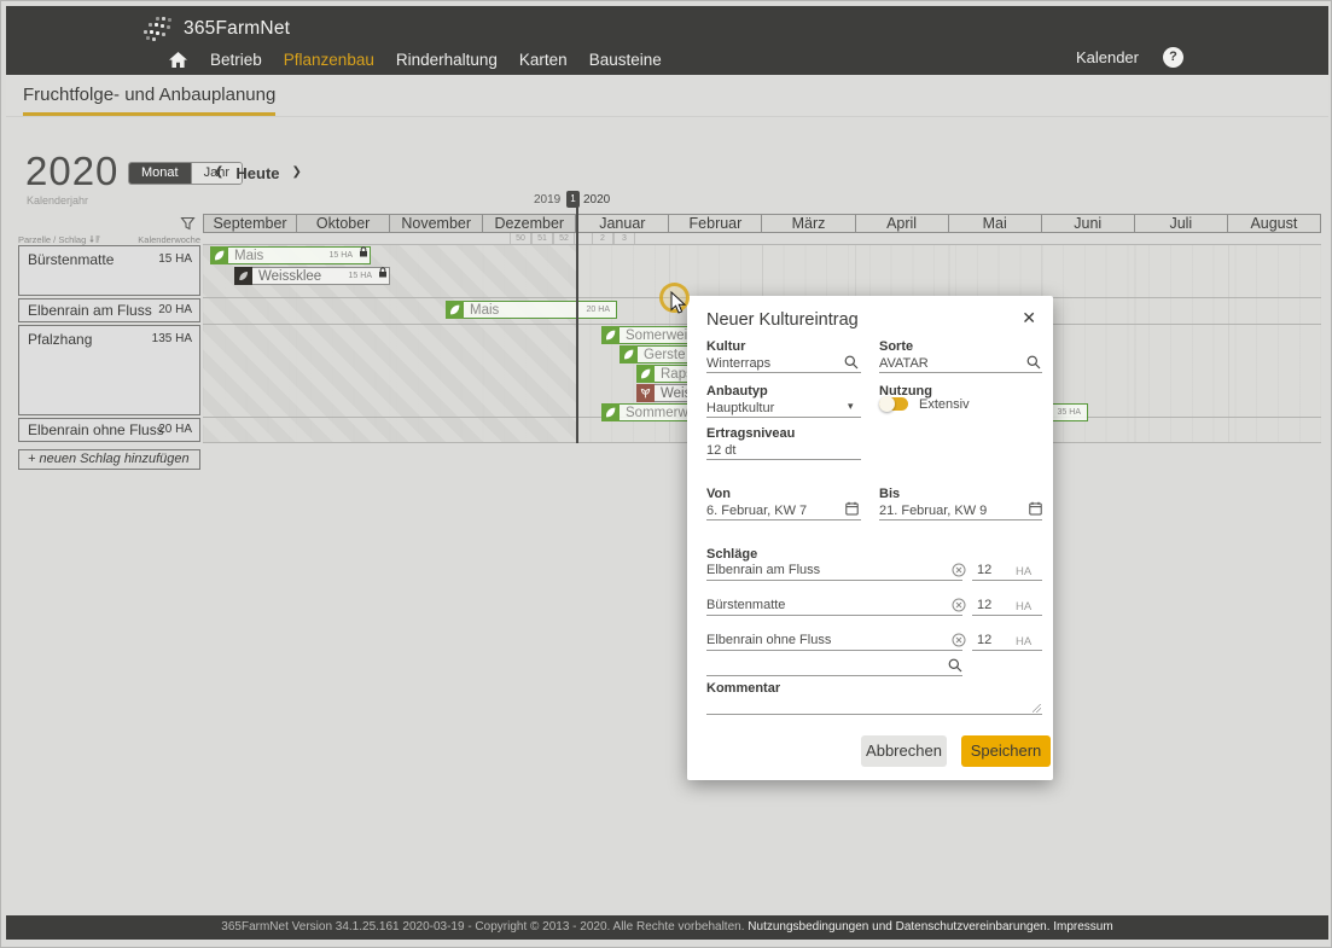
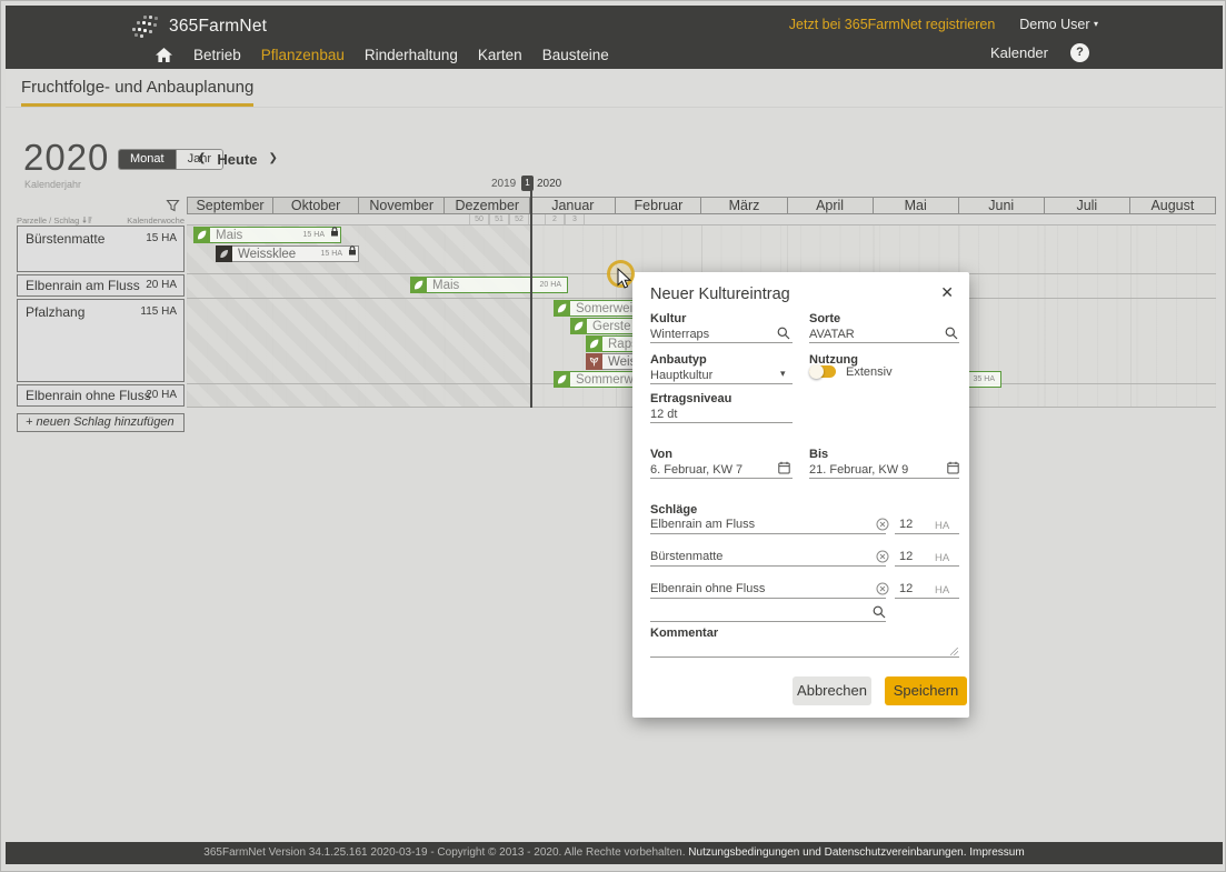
  365FarmNet
+ Jetzt bei 365FarmNet registrieren
+ Demo User ▾
  Betrieb
  Pflanzenbau
  Rinderhaltung
  Karten
  Bausteine
  Kalender
  ?
  Fruchtfolge- und Anbauplanung
  2020
  Kalenderjahr
  Monat
  Jahr
  ❮
  Heute
  ❯
  2019
  1
  2020
  September
  Oktober
  November
  Dezember
  Januar
  Februar
  März
  April
  Mai
  Juni
  Juli
  August
  Parzelle / Schlag
  Kalenderwoche
  Bürstenmatte
  15 HA
  Elbenrain am Fluss
  20 HA
  Pfalzhang
- 135 HA
+ 115 HA
  Elbenrain ohne Fluss
  20 HA
  + neuen Schlag hinzufügen
  Mais
  Weissklee
  Mais
  Somerwei
  Gerste
  Rap
  Wei
  Sommerw
  Neuer Kultureintrag
  ✕
  Kultur
  Winterraps
  Sorte
  AVATAR
  Anbautyp
  Hauptkultur
  ▾
  Nutzung
  Extensiv
  Ertragsniveau
  12 dt
  Von
  6. Februar, KW 7
  Bis
  21. Februar, KW 9
  Schläge
  Elbenrain am Fluss
  12
  HA
  Bürstenmatte
  12
  HA
  Elbenrain ohne Fluss
  12
  HA
  Kommentar
  Abbrechen
  Speichern
  365FarmNet Version 34.1.25.161 2020-03-19 - Copyright © 2013 - 2020. Alle Rechte vorbehalten. Nutzungsbedingungen und Datenschutzvereinbarungen. Impressum
